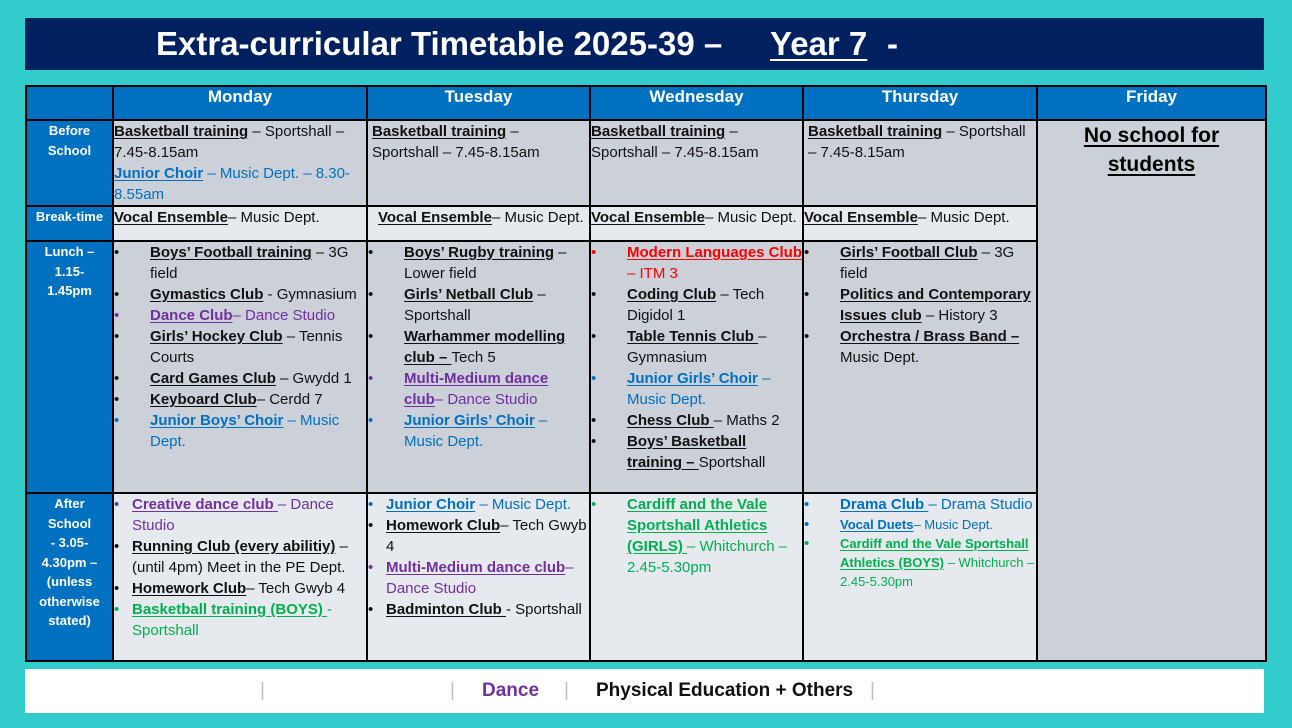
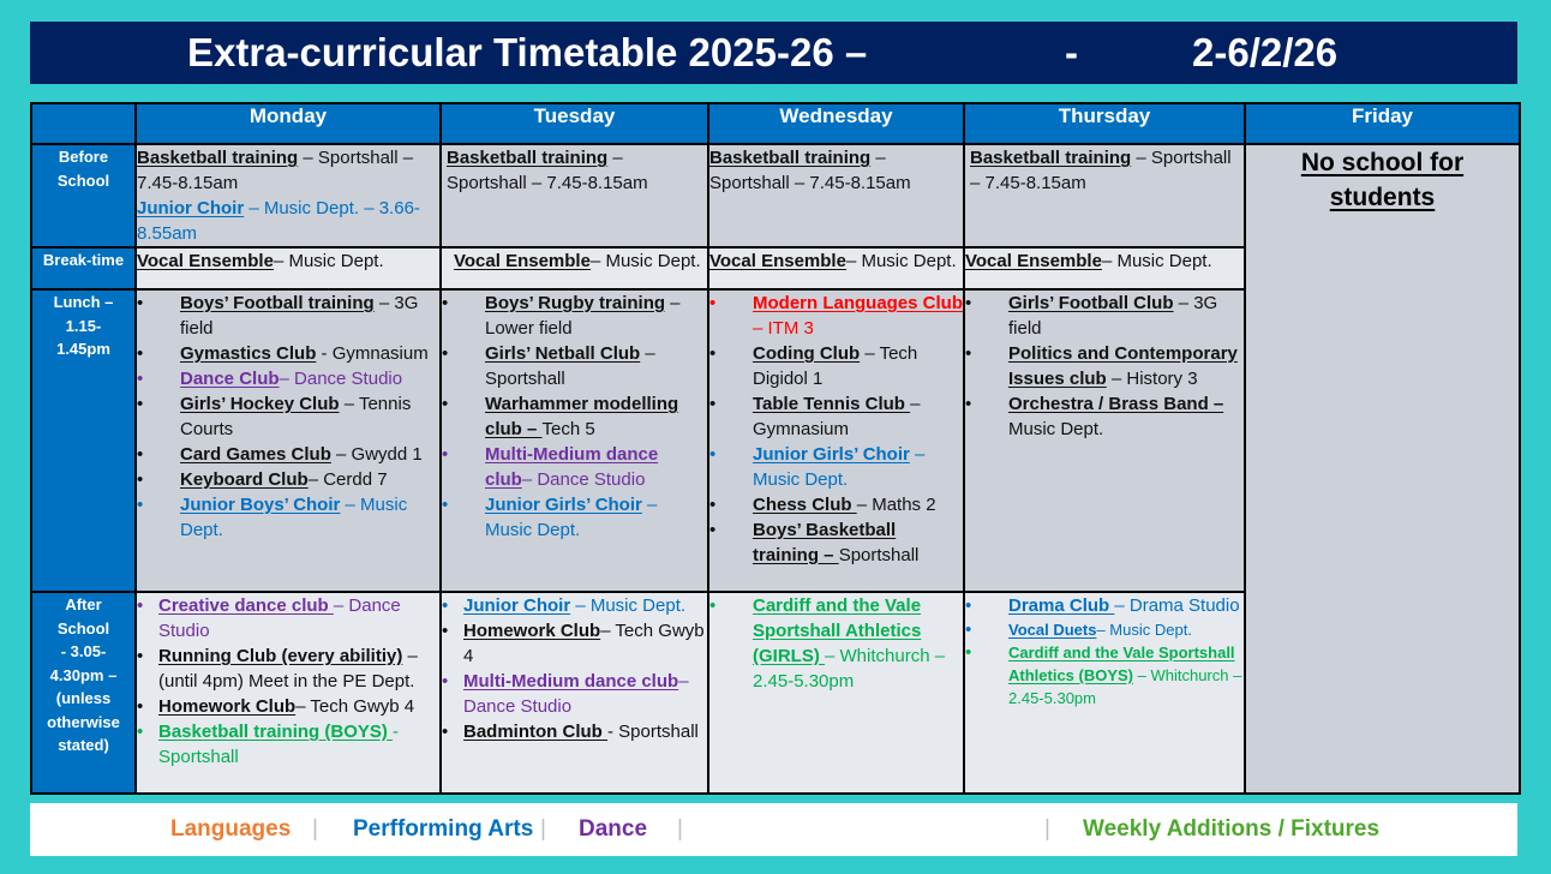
- Extra-curricular Timetable 2025-39 –
+ Extra-curricular Timetable 2025-26 –
- Year 7
  -
+ 2-6/2/26
  	Monday	Tuesday	Wednesday	Thursday	Friday
- BeforeSchool	Basketball training – Sportshall – 7.45-8.15am Junior Choir – Music Dept. – 8.30-8.55am	Basketball training – Sportshall – 7.45-8.15am	Basketball training – Sportshall – 7.45-8.15am	Basketball training – Sportshall – 7.45-8.15am	No school for students
+ BeforeSchool	Basketball training – Sportshall – 7.45-8.15am Junior Choir – Music Dept. – 3.66-8.55am	Basketball training – Sportshall – 7.45-8.15am	Basketball training – Sportshall – 7.45-8.15am	Basketball training – Sportshall – 7.45-8.15am	No school for students
  Break-time	Vocal Ensemble– Music Dept.	Vocal Ensemble– Music Dept.	Vocal Ensemble– Music Dept.	Vocal Ensemble– Music Dept.
  Lunch –1.15-1.45pm	Boys’ Football training – 3G field Gymastics Club - Gymnasium Dance Club– Dance Studio Girls’ Hockey Club – Tennis Courts Card Games Club – Gwydd 1 Keyboard Club– Cerdd 7 Junior Boys’ Choir – Music Dept.	Boys’ Rugby training – Lower field Girls’ Netball Club – Sportshall Warhammer modelling club – Tech 5 Multi-Medium dance club– Dance Studio Junior Girls’ Choir – Music Dept.	Modern Languages Club – ITM 3 Coding Club – Tech Digidol 1 Table Tennis Club – Gymnasium Junior Girls’ Choir – Music Dept. Chess Club – Maths 2 Boys’ Basketball training – Sportshall	Girls’ Football Club – 3G field Politics and Contemporary Issues club – History 3 Orchestra / Brass Band – Music Dept.
  AfterSchool- 3.05-4.30pm –(unlessotherwisestated)	Creative dance club – Dance Studio Running Club (every abilitiy) – (until 4pm) Meet in the PE Dept. Homework Club– Tech Gwyb 4 Basketball training (BOYS) - Sportshall	Junior Choir – Music Dept. Homework Club– Tech Gwyb 4 Multi-Medium dance club– Dance Studio Badminton Club - Sportshall	Cardiff and the Vale Sportshall Athletics (GIRLS) – Whitchurch – 2.45-5.30pm	Drama Club – Drama Studio Vocal Duets– Music Dept. Cardiff and the Vale Sportshall Athletics (BOYS) – Whitchurch – 2.45-5.30pm
+ Languages
  |
+ Perfforming Arts
  |
  Dance
  |
- Physical Education + Others
  |
+ Weekly Additions / Fixtures
